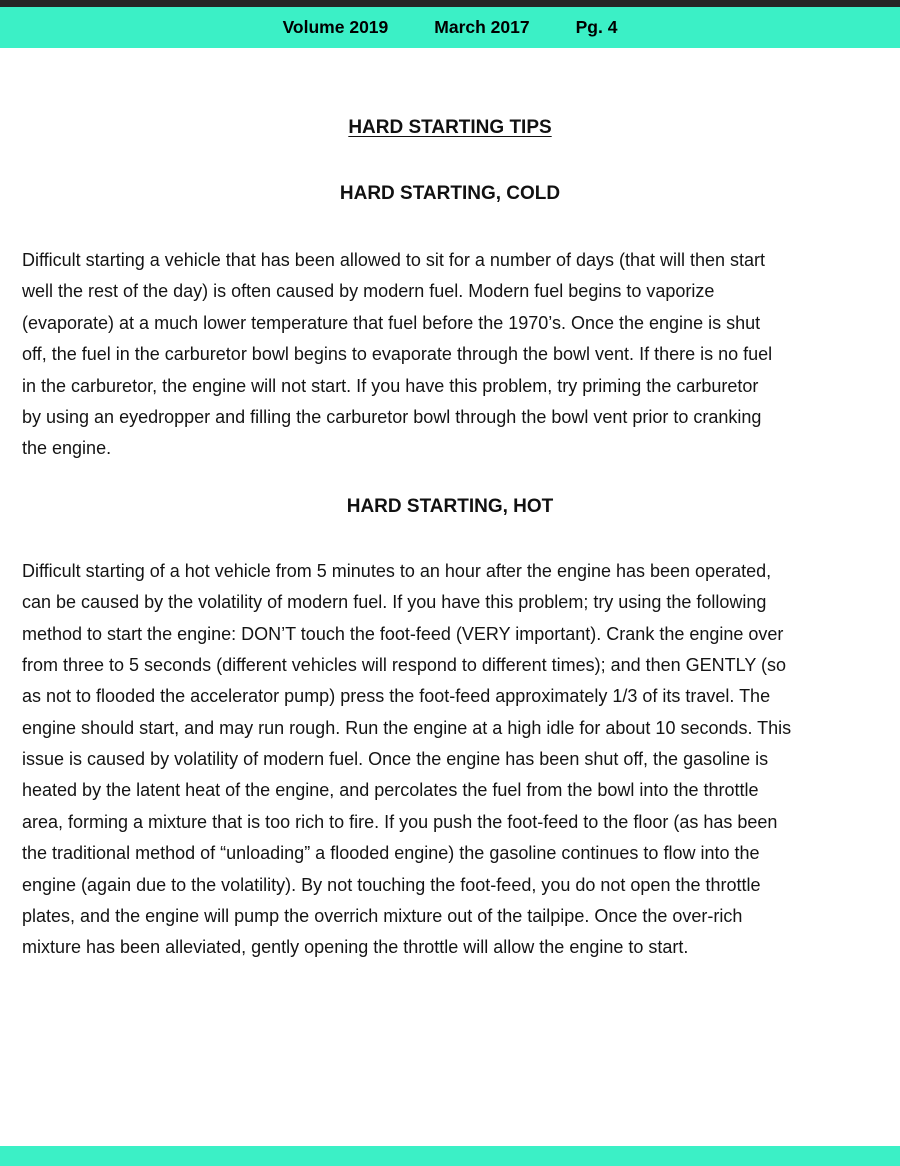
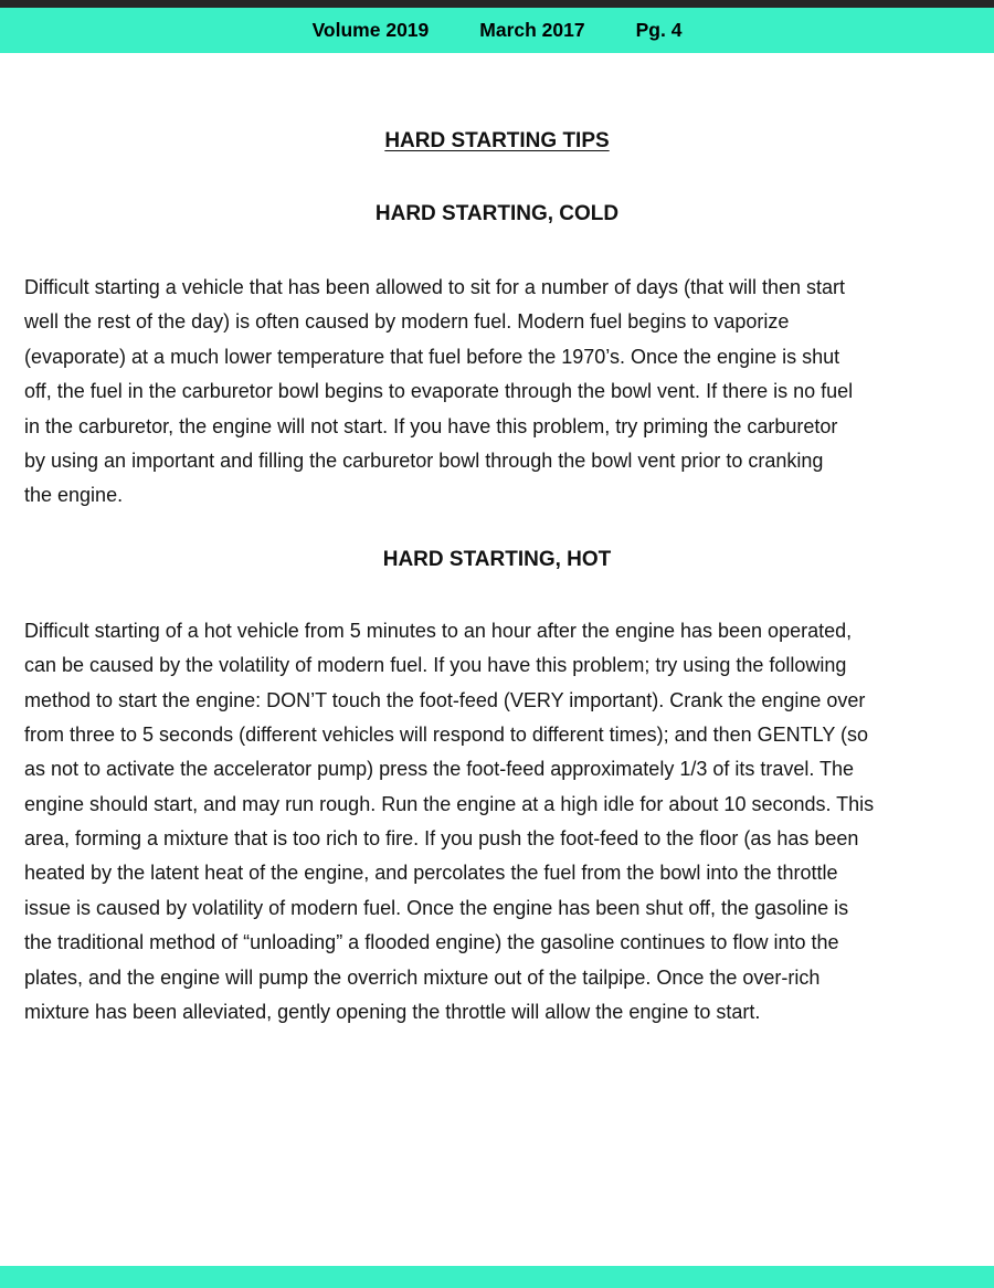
  Volume 2019
  March 2017
  Pg. 4
  HARD STARTING TIPS
  HARD STARTING, COLD
  Difficult starting a vehicle that has been allowed to sit for a number of days (that will then start
  well the rest of the day) is often caused by modern fuel. Modern fuel begins to vaporize
  (evaporate) at a much lower temperature that fuel before the 1970’s. Once the engine is shut
  off, the fuel in the carburetor bowl begins to evaporate through the bowl vent. If there is no fuel
  in the carburetor, the engine will not start. If you have this problem, try priming the carburetor
- by using an eyedropper and filling the carburetor bowl through the bowl vent prior to cranking
+ by using an important and filling the carburetor bowl through the bowl vent prior to cranking
  the engine.
  HARD STARTING, HOT
  Difficult starting of a hot vehicle from 5 minutes to an hour after the engine has been operated,
  can be caused by the volatility of modern fuel. If you have this problem; try using the following
  method to start the engine: DON’T touch the foot-feed (VERY important). Crank the engine over
  from three to 5 seconds (different vehicles will respond to different times); and then GENTLY (so
- as not to flooded the accelerator pump) press the foot-feed approximately 1/3 of its travel. The
+ as not to activate the accelerator pump) press the foot-feed approximately 1/3 of its travel. The
  engine should start, and may run rough. Run the engine at a high idle for about 10 seconds. This
- issue is caused by volatility of modern fuel. Once the engine has been shut off, the gasoline is
+ area, forming a mixture that is too rich to fire. If you push the foot-feed to the floor (as has been
  heated by the latent heat of the engine, and percolates the fuel from the bowl into the throttle
- area, forming a mixture that is too rich to fire. If you push the foot-feed to the floor (as has been
+ issue is caused by volatility of modern fuel. Once the engine has been shut off, the gasoline is
  the traditional method of “unloading” a flooded engine) the gasoline continues to flow into the
- engine (again due to the volatility). By not touching the foot-feed, you do not open the throttle
  plates, and the engine will pump the overrich mixture out of the tailpipe. Once the over-rich
  mixture has been alleviated, gently opening the throttle will allow the engine to start.
